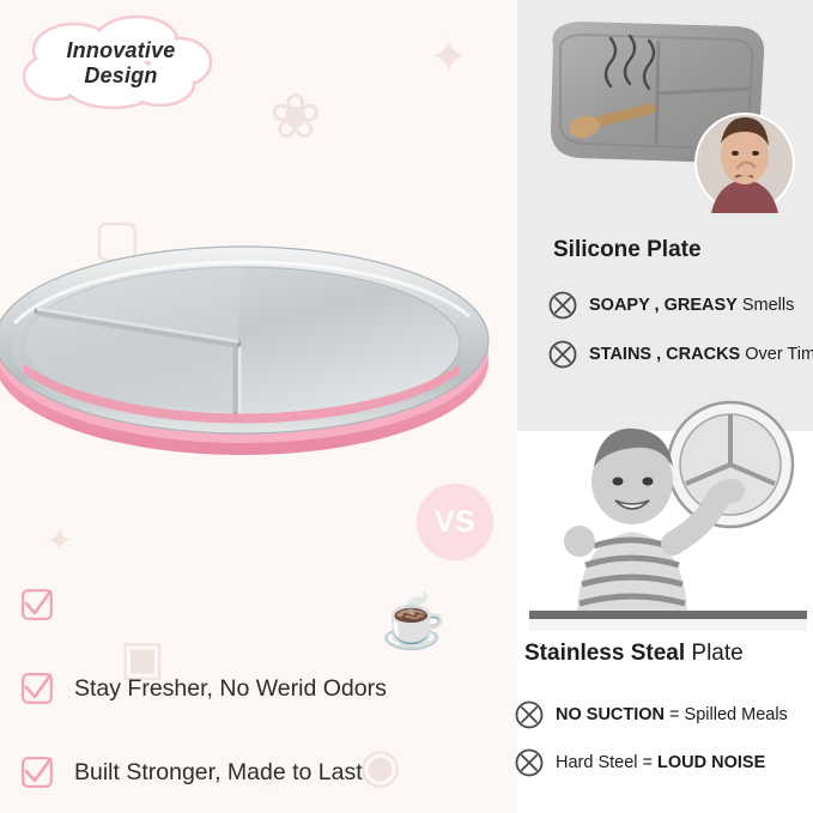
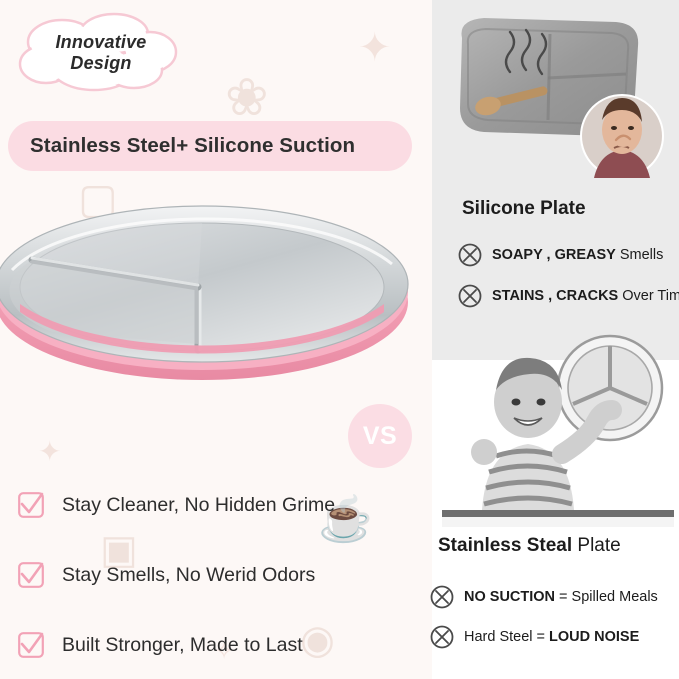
  ❀
  ▢
  ☕
  ▣
  ◉
  ✦
  ✦
  ✧
  Innovative
  Design
+ Stainless Steel+ Silicone Suction
+ Stay Cleaner, No Hidden Grime
- Stay Fresher, No Werid Odors
+ Stay Smells, No Werid Odors
  Built Stronger, Made to Last
  Silicone Plate
  SOAPY , GREASY Smells
  STAINS , CRACKS Over Tim
  Stainless Steal Plate
  NO SUCTION = Spilled Meals
  Hard Steel = LOUD NOISE
  VS
